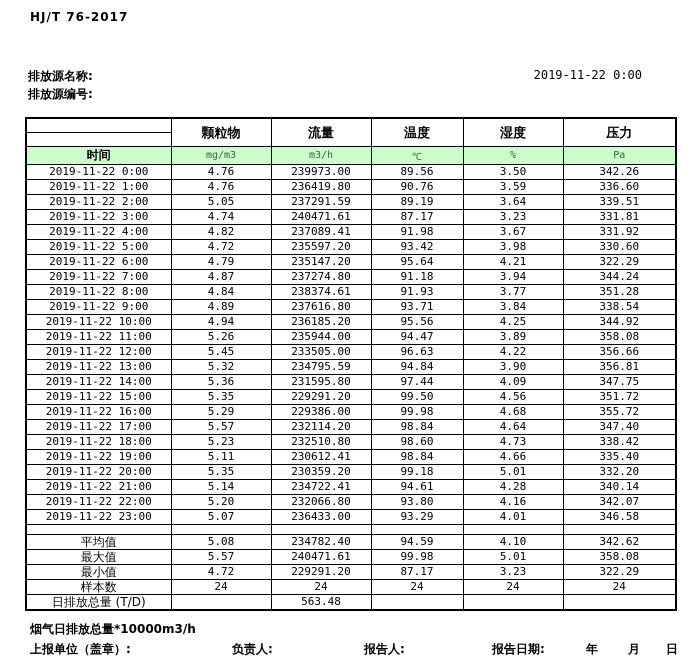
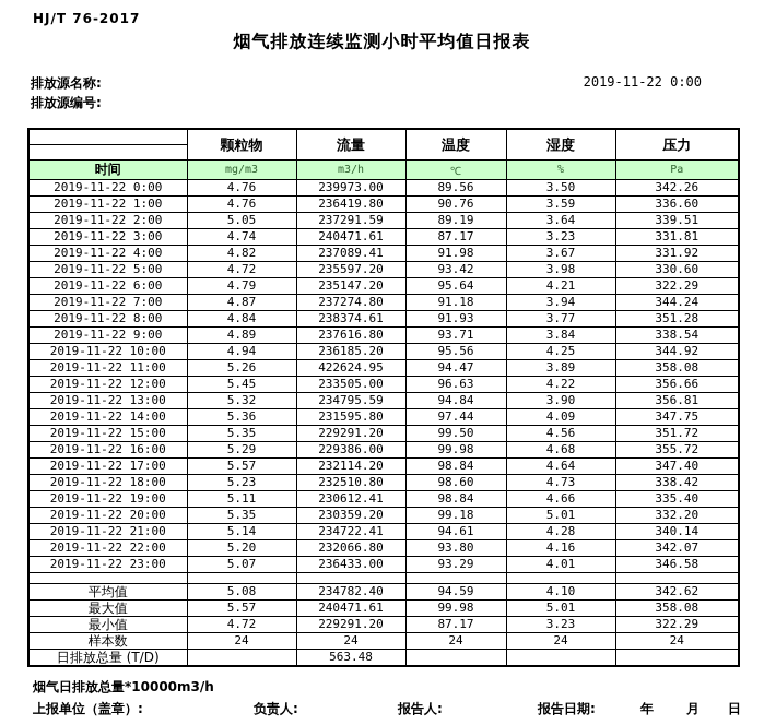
  HJ/T 76-2017
+ 烟气排放连续监测小时平均值日报表
  排放源名称:
  排放源编号:
  2019-11-22 0:00
  	颗粒物	流量	温度	湿度	压力
  时间	mg/m3	m3/h	℃	%	Pa
  2019-11-22 0:00	4.76	239973.00	89.56	3.50	342.26
  2019-11-22 1:00	4.76	236419.80	90.76	3.59	336.60
  2019-11-22 2:00	5.05	237291.59	89.19	3.64	339.51
  2019-11-22 3:00	4.74	240471.61	87.17	3.23	331.81
  2019-11-22 4:00	4.82	237089.41	91.98	3.67	331.92
  2019-11-22 5:00	4.72	235597.20	93.42	3.98	330.60
  2019-11-22 6:00	4.79	235147.20	95.64	4.21	322.29
  2019-11-22 7:00	4.87	237274.80	91.18	3.94	344.24
  2019-11-22 8:00	4.84	238374.61	91.93	3.77	351.28
  2019-11-22 9:00	4.89	237616.80	93.71	3.84	338.54
  2019-11-22 10:00	4.94	236185.20	95.56	4.25	344.92
- 2019-11-22 11:00	5.26	235944.00	94.47	3.89	358.08
+ 2019-11-22 11:00	5.26	422624.95	94.47	3.89	358.08
  2019-11-22 12:00	5.45	233505.00	96.63	4.22	356.66
  2019-11-22 13:00	5.32	234795.59	94.84	3.90	356.81
  2019-11-22 14:00	5.36	231595.80	97.44	4.09	347.75
  2019-11-22 15:00	5.35	229291.20	99.50	4.56	351.72
  2019-11-22 16:00	5.29	229386.00	99.98	4.68	355.72
  2019-11-22 17:00	5.57	232114.20	98.84	4.64	347.40
  2019-11-22 18:00	5.23	232510.80	98.60	4.73	338.42
  2019-11-22 19:00	5.11	230612.41	98.84	4.66	335.40
  2019-11-22 20:00	5.35	230359.20	99.18	5.01	332.20
  2019-11-22 21:00	5.14	234722.41	94.61	4.28	340.14
  2019-11-22 22:00	5.20	232066.80	93.80	4.16	342.07
  2019-11-22 23:00	5.07	236433.00	93.29	4.01	346.58
  平均值	5.08	234782.40	94.59	4.10	342.62
  最大值	5.57	240471.61	99.98	5.01	358.08
  最小值	4.72	229291.20	87.17	3.23	322.29
  样本数	24	24	24	24	24
  日排放总量 (T/D)		563.48
  烟气日排放总量*10000m3/h
  上报单位（盖章）:
  负责人:
  报告人:
  报告日期:
  年
  月
  日
